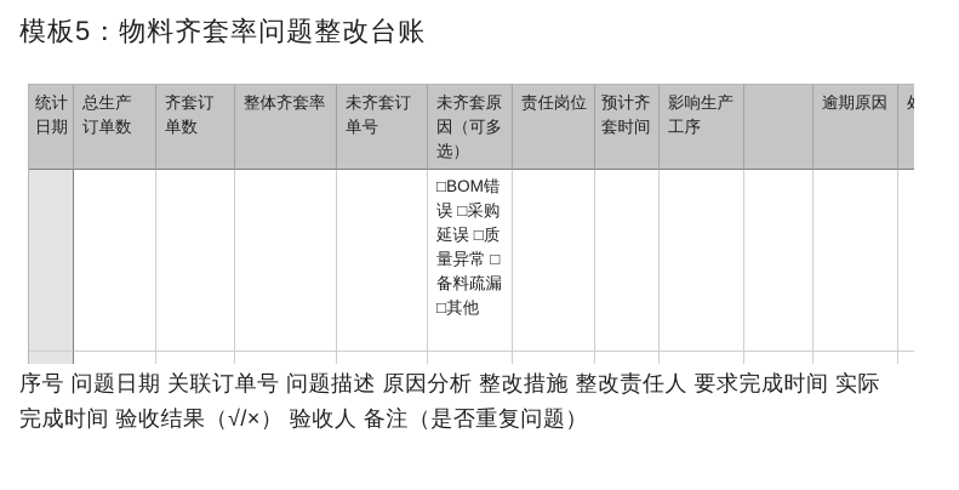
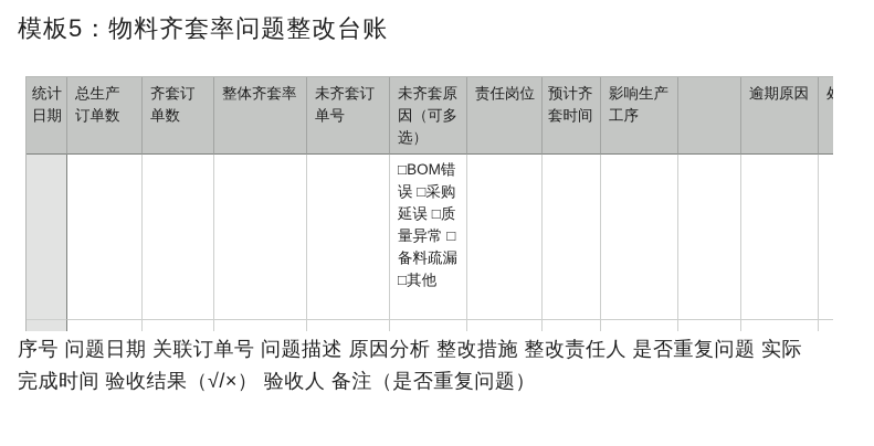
  模板5：物料齐套率问题整改台账
  统计日期	总生产订单数	齐套订单数	整体齐套率	未齐套订单号	未齐套原因（可多选）	责任岗位	预计齐套时间	影响生产工序		逾期原因
  					□BOM错误 □采购延误 □质量异常 □备料疏漏 □其他
- 序号 问题日期 关联订单号 问题描述 原因分析 整改措施 整改责任人 要求完成时间 实际完成时间 验收结果（√/×） 验收人 备注（是否重复问题）
+ 序号 问题日期 关联订单号 问题描述 原因分析 整改措施 整改责任人 是否重复问题 实际完成时间 验收结果（√/×） 验收人 备注（是否重复问题）
